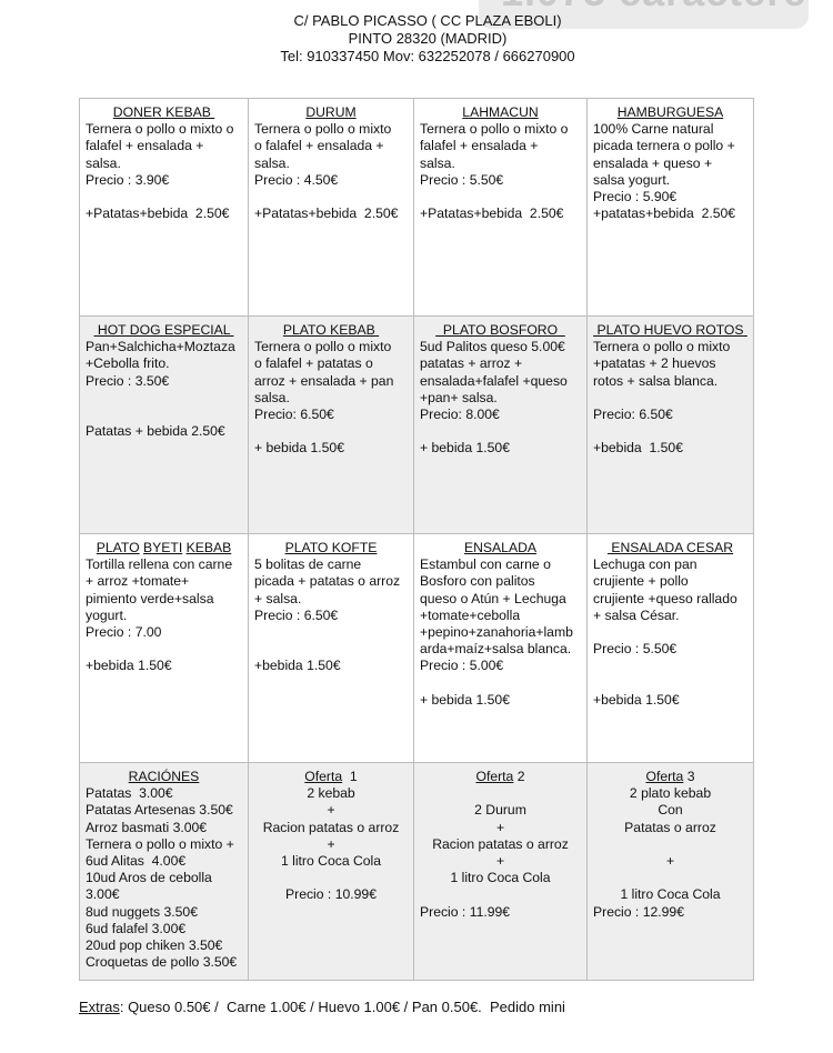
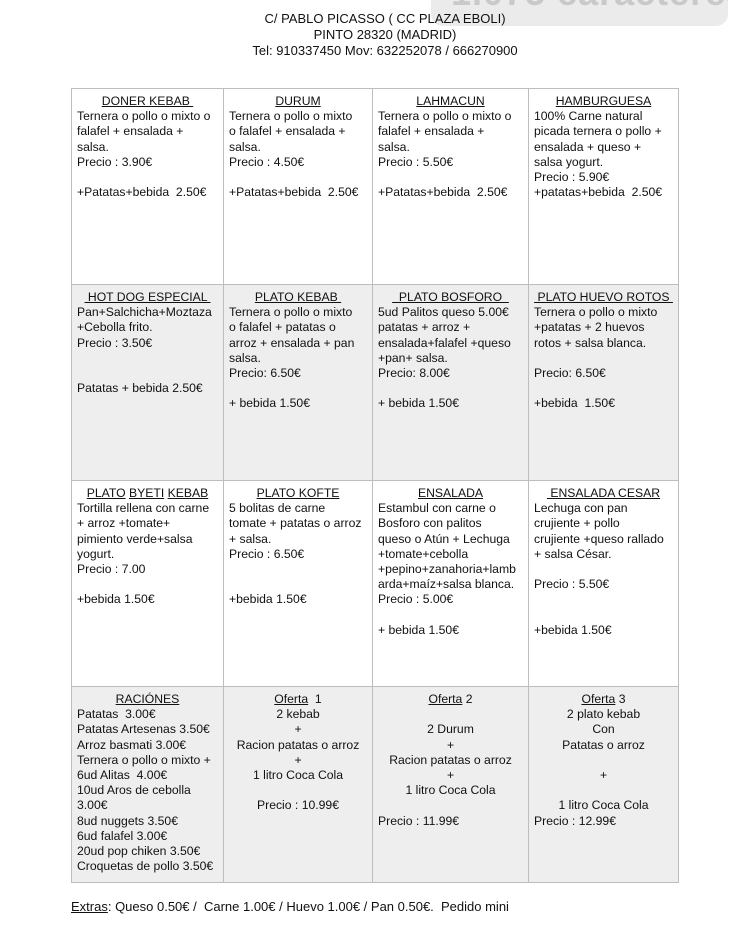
  C/ PABLO PICASSO ( CC PLAZA EBOLI)
  PINTO 28320 (MADRID)
  Tel: 910337450 Mov: 632252078 / 666270900
  DONER KEBAB Ternera o pollo o mixto o falafel + ensalada + salsa. Precio : 3.90€ +Patatas+bebida 2.50€	DURUM Ternera o pollo o mixto o falafel + ensalada + salsa. Precio : 4.50€ +Patatas+bebida 2.50€	LAHMACUN Ternera o pollo o mixto o falafel + ensalada + salsa. Precio : 5.50€ +Patatas+bebida 2.50€	HAMBURGUESA 100% Carne natural picada ternera o pollo + ensalada + queso + salsa yogurt. Precio : 5.90€ +patatas+bebida 2.50€
  HOT DOG ESPECIAL Pan+Salchicha+Moztaza +Cebolla frito. Precio : 3.50€ Patatas + bebida 2.50€	PLATO KEBAB Ternera o pollo o mixto o falafel + patatas o arroz + ensalada + pan salsa. Precio: 6.50€ + bebida 1.50€	PLATO BOSFORO 5ud Palitos queso 5.00€ patatas + arroz + ensalada+falafel +queso +pan+ salsa. Precio: 8.00€ + bebida 1.50€	PLATO HUEVO ROTOS Ternera o pollo o mixto +patatas + 2 huevos rotos + salsa blanca. Precio: 6.50€ +bebida 1.50€
- PLATO BYETI KEBAB Tortilla rellena con carne + arroz +tomate+ pimiento verde+salsa yogurt. Precio : 7.00 +bebida 1.50€	PLATO KOFTE 5 bolitas de carne picada + patatas o arroz + salsa. Precio : 6.50€ +bebida 1.50€	ENSALADA Estambul con carne o Bosforo con palitos queso o Atún + Lechuga +tomate+cebolla +pepino+zanahoria+lamb arda+maíz+salsa blanca. Precio : 5.00€ + bebida 1.50€	ENSALADA CESAR Lechuga con pan crujiente + pollo crujiente +queso rallado + salsa César. Precio : 5.50€ +bebida 1.50€
+ PLATO BYETI KEBAB Tortilla rellena con carne + arroz +tomate+ pimiento verde+salsa yogurt. Precio : 7.00 +bebida 1.50€	PLATO KOFTE 5 bolitas de carne tomate + patatas o arroz + salsa. Precio : 6.50€ +bebida 1.50€	ENSALADA Estambul con carne o Bosforo con palitos queso o Atún + Lechuga +tomate+cebolla +pepino+zanahoria+lamb arda+maíz+salsa blanca. Precio : 5.00€ + bebida 1.50€	ENSALADA CESAR Lechuga con pan crujiente + pollo crujiente +queso rallado + salsa César. Precio : 5.50€ +bebida 1.50€
  RACIÓNES Patatas 3.00€ Patatas Artesenas 3.50€ Arroz basmati 3.00€ Ternera o pollo o mixto + 6ud Alitas 4.00€ 10ud Aros de cebolla 3.00€ 8ud nuggets 3.50€ 6ud falafel 3.00€ 20ud pop chiken 3.50€ Croquetas de pollo 3.50€	Oferta 1 2 kebab + Racion patatas o arroz + 1 litro Coca Cola Precio : 10.99€	Oferta 2 2 Durum + Racion patatas o arroz + 1 litro Coca Cola Precio : 11.99€	Oferta 3 2 plato kebab Con Patatas o arroz + 1 litro Coca Cola Precio : 12.99€
  Extras: Queso 0.50€ / Carne 1.00€ / Huevo 1.00€ / Pan 0.50€. Pedido mini
